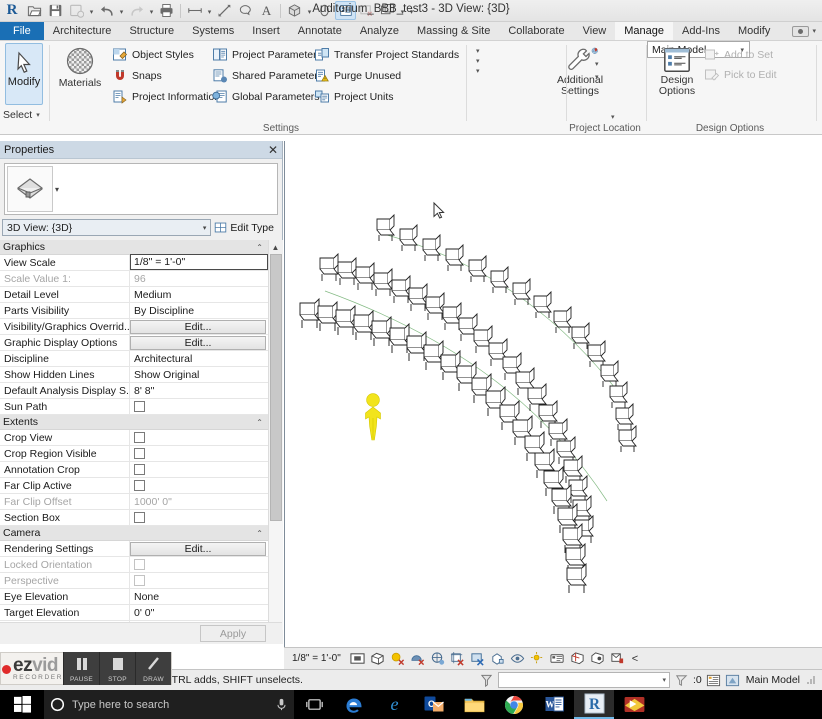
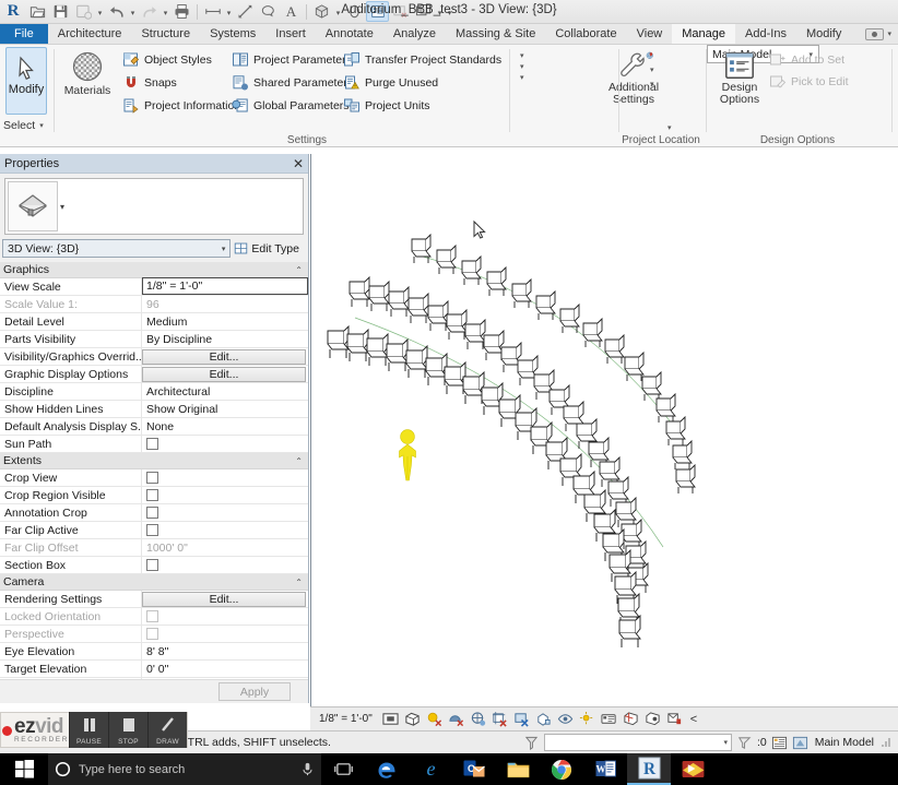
  R
  A
  Auditorium_BBB_test3 - 3D View: {3D}
  File
  Architecture
  Structure
  Systems
  Insert
  Annotate
  Analyze
  Massing & Site
  Collaborate
  View
  Manage
  Add-Ins
  Modify
  Modify
  Select
  Materials
  Object Styles
  Snaps
  Project Informatio
  Project Parameter
  Shared Paramete
  Global Parameter
  Transfer Project Standards
  Purge Unused
  Project Units
  Aditional
  Settings
  Settings
  Project Location
  Design
  Options
  Add to Set
  Pick to Edit
  Design Options
  Properties
  ✕
  ▾
  3D View: {3D}
  Edit Type
  Graphics
  ⌃
  View Scale
  1/8" = 1'-0"
  Scale Value 1:
  96
  Detail Level
  Medium
  Parts Visibility
  By Discipline
  Visibility/Graphics Overrid..
  Edit...
  Graphic Display Options
  Edit...
  Discipline
  Architectural
  Show Hidden Lines
  Show Original
  Default Analysis Display S.
- 8' 8"
+ None
  Sun Path
  Extents
  ⌃
  Crop View
  Crop Region Visible
  Annotation Crop
  Far Clip Active
  Far Clip Offset
  1000' 0"
  Section Box
  Camera
  ⌃
  Rendering Settings
  Edit...
  Locked Orientation
  Perspective
  Eye Elevation
- None
+ 8' 8"
  Target Elevation
  0' 0"
- ▲
  Apply
  1/8" = 1'-0"
  <
  :0
  Main Model
  ezvid
  Type here to search
  e
  O
  W
  R
